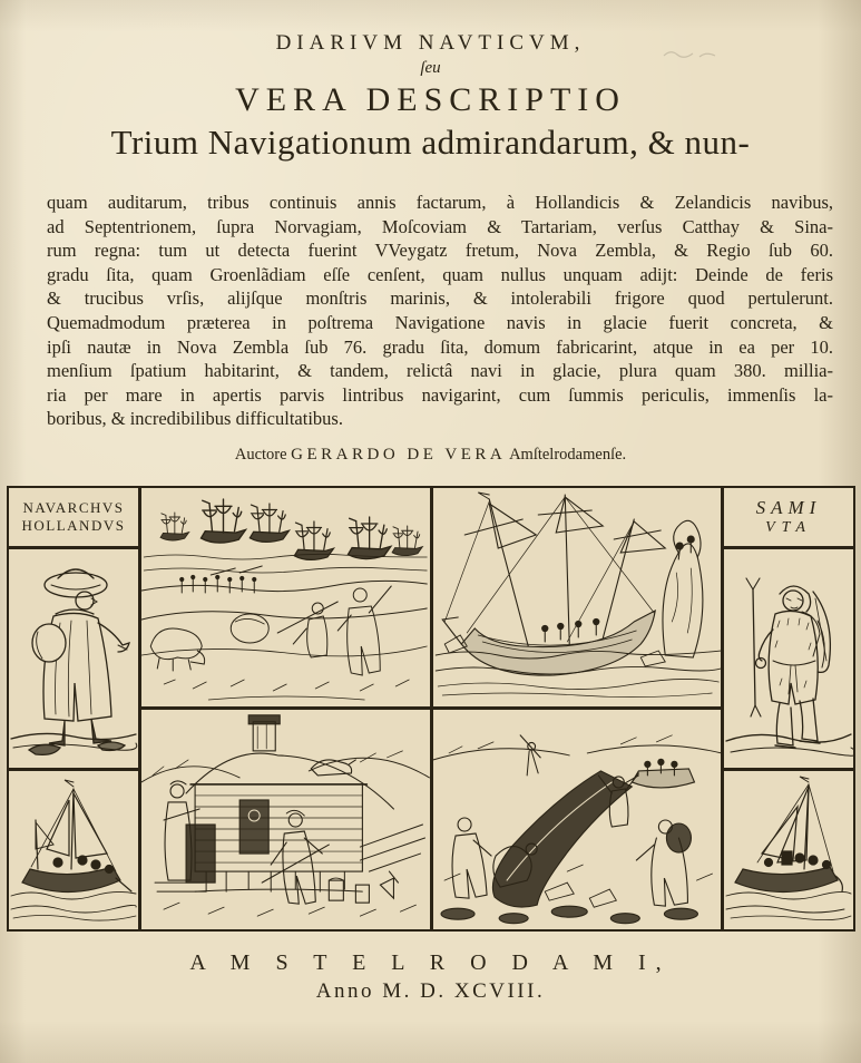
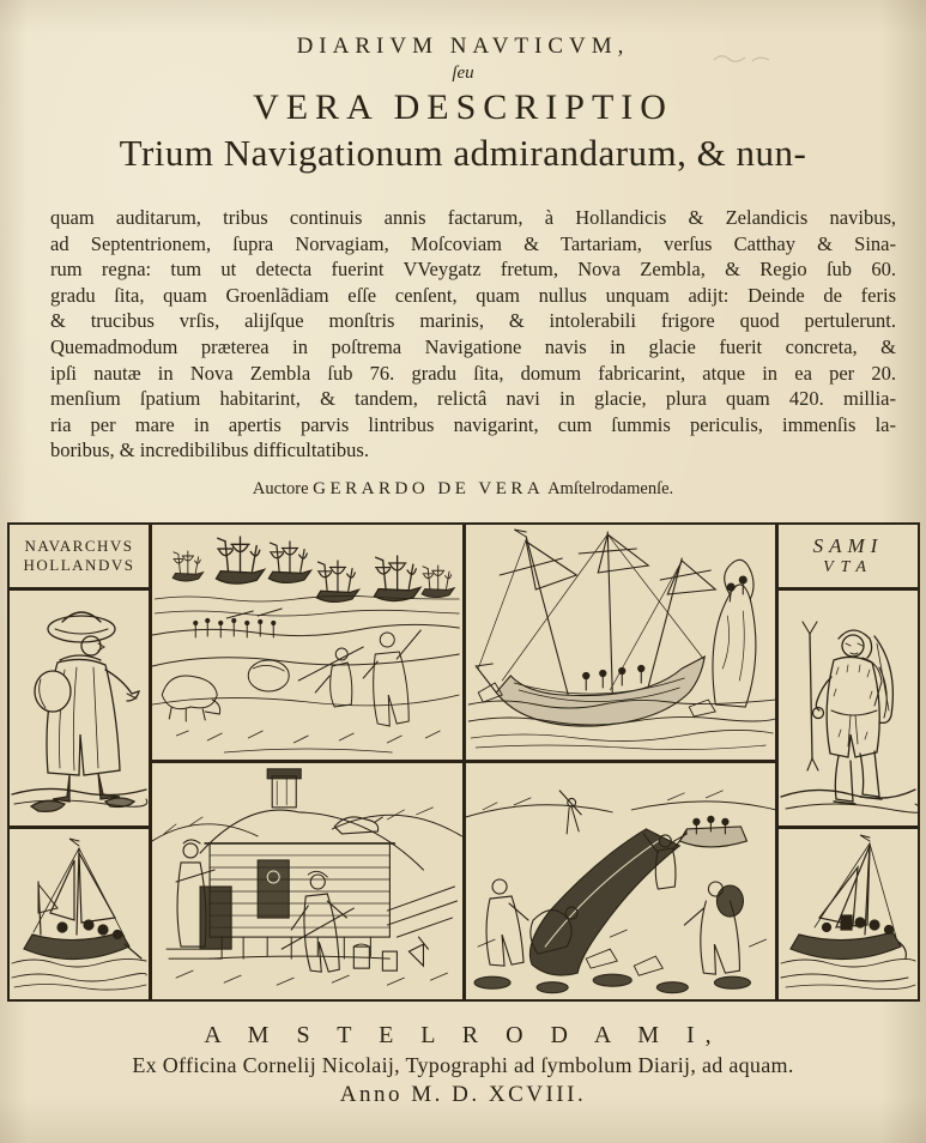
  DIARIVM NAVTICVM,
  ſeu
  VERA DESCRIPTIO
  Trium Navigationum admirandarum, & nun-
  quam auditarum, tribus continuis annis factarum, à Hollandicis & Zelandicis navibus,
  ad Septentrionem, ſupra Norvagiam, Moſcoviam & Tartariam, verſus Catthay & Sina-
  rum regna: tum ut detecta fuerint VVeygatz fretum, Nova Zembla, & Regio ſub 60.
  gradu ſita, quam Groenlãdiam eſſe cenſent, quam nullus unquam adijt: Deinde de feris
  & trucibus vrſis, alijſque monſtris marinis, & intolerabili frigore quod pertulerunt.
  Quemadmodum præterea in poſtrema Navigatione navis in glacie fuerit concreta, &
- ipſi nautæ in Nova Zembla ſub 76. gradu ſita, domum fabricarint, atque in ea per 10.
+ ipſi nautæ in Nova Zembla ſub 76. gradu ſita, domum fabricarint, atque in ea per 20.
- menſium ſpatium habitarint, & tandem, relictâ navi in glacie, plura quam 380. millia-
+ menſium ſpatium habitarint, & tandem, relictâ navi in glacie, plura quam 420. millia-
  ria per mare in apertis parvis lintribus navigarint, cum ſummis periculis, immenſis la-
  boribus, & incredibilibus difficultatibus.
  Auctore GERARDO DE VERA Amſtelrodamenſe.
  NAVARCHVS
  HOLLANDVS
  SAMI
  VTA
  A M S T E L R O D A M I,
+ Ex Officina Cornelij Nicolaij, Typographi ad ſymbolum Diarij, ad aquam.
  Anno M. D. XCVIII.
